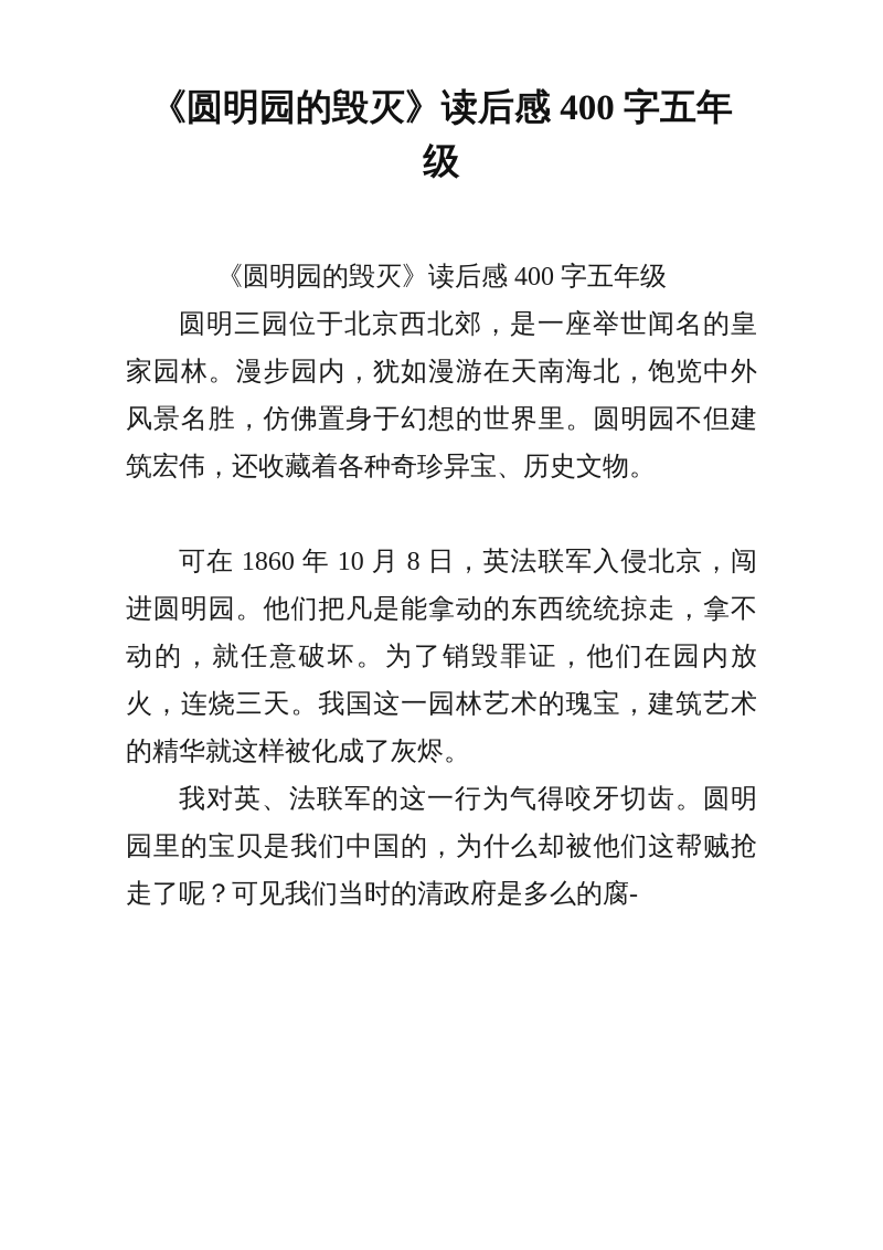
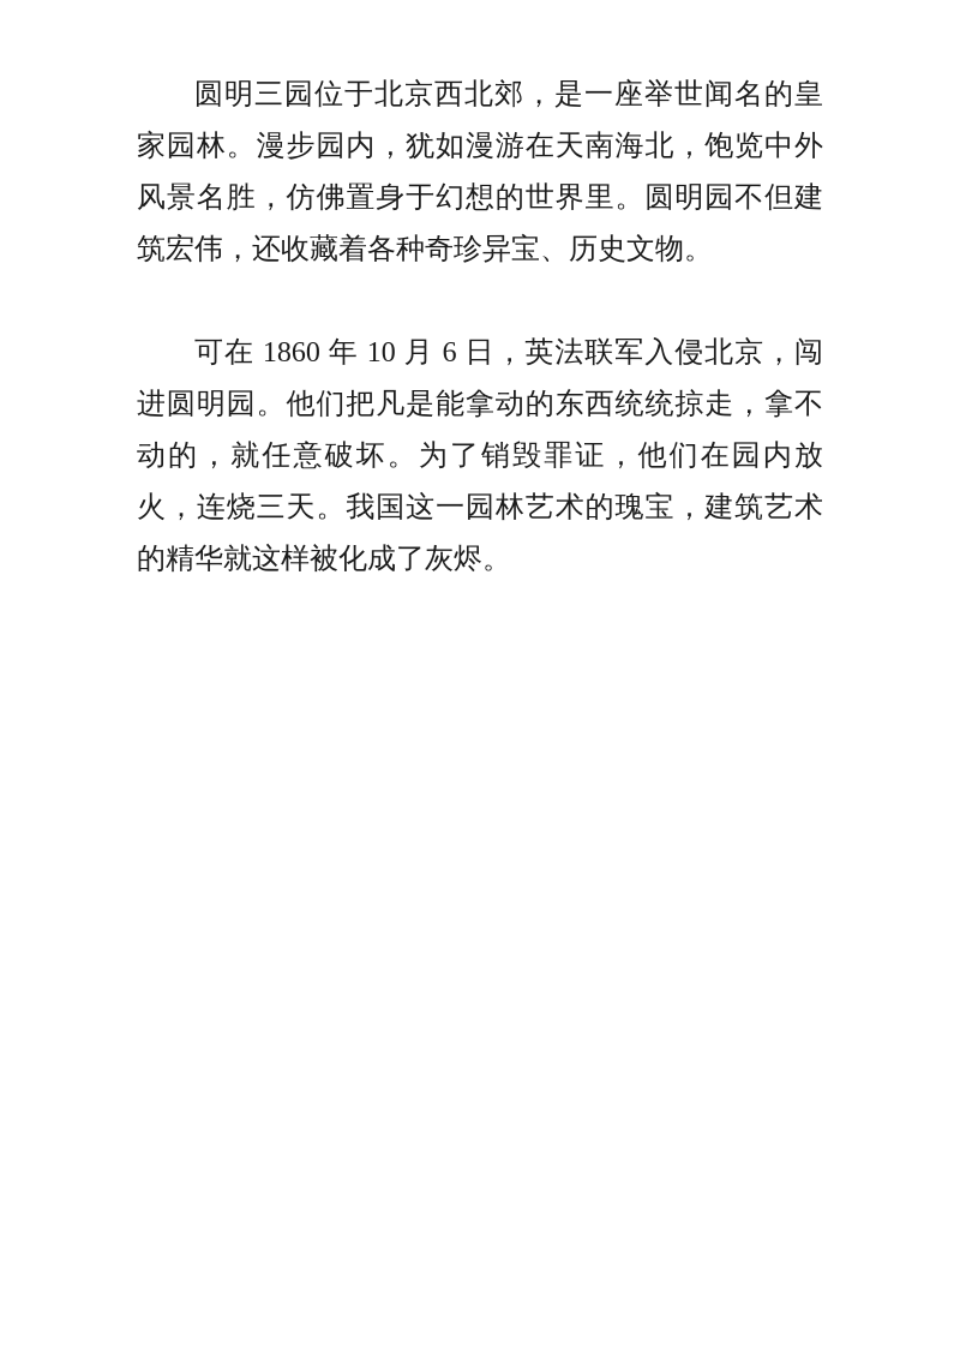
- 《圆明园的毁灭》读后感 400 字五年
- 级
- 《圆明园的毁灭》读后感 400 字五年级
  圆明三园位于北京西北郊，是一座举世闻名的皇家园林。漫步园内，犹如漫游在天南海北，饱览中外风景名胜，仿佛置身于幻想的世界里。圆明园不但建筑宏伟，还收藏着各种奇珍异宝、历史文物。
- 可在 1860 年 10 月 8 日，英法联军入侵北京，闯进圆明园。他们把凡是能拿动的东西统统掠走，拿不动的，就任意破坏。为了销毁罪证，他们在园内放火，连烧三天。我国这一园林艺术的瑰宝，建筑艺术的精华就这样被化成了灰烬。
+ 可在 1860 年 10 月 6 日，英法联军入侵北京，闯进圆明园。他们把凡是能拿动的东西统统掠走，拿不动的，就任意破坏。为了销毁罪证，他们在园内放火，连烧三天。我国这一园林艺术的瑰宝，建筑艺术的精华就这样被化成了灰烬。
- 我对英、法联军的这一行为气得咬牙切齿。圆明园里的宝贝是我们中国的，为什么却被他们这帮贼抢走了呢？可见我们当时的清政府是多么的腐-
